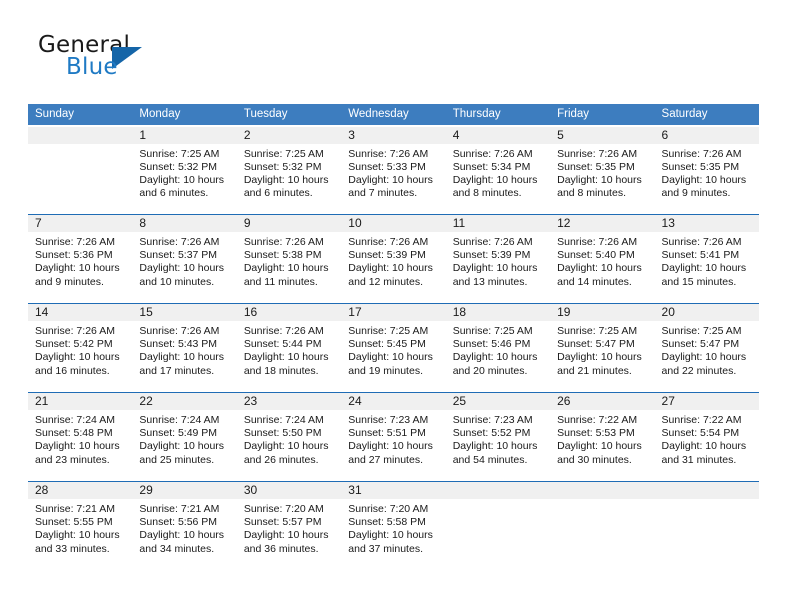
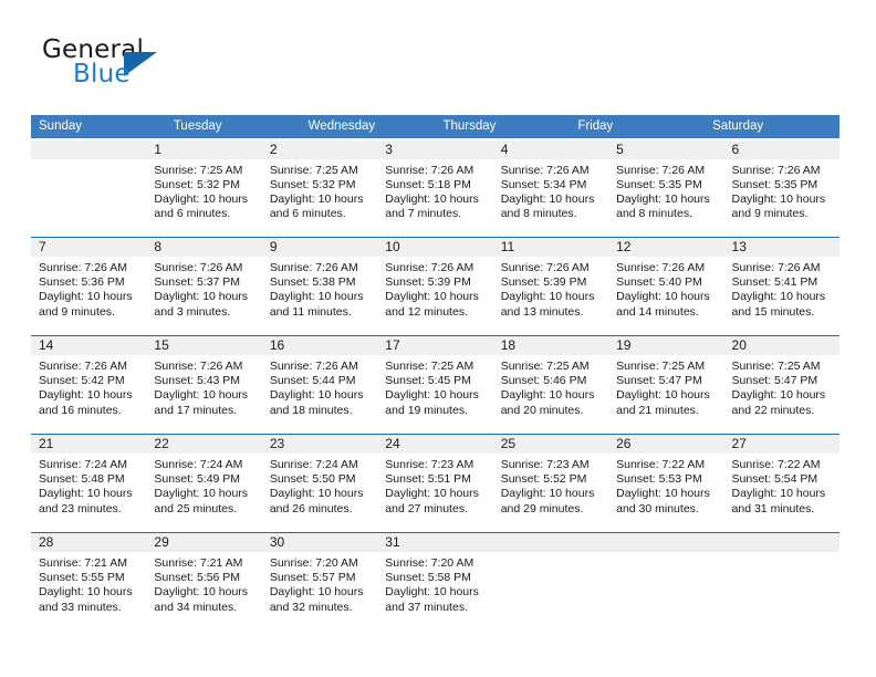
  General
  Blue
  Sunday
- Monday
  Tuesday
  Wednesday
  Thursday
  Friday
  Saturday
  1
  Sunrise: 7:25 AM
  Sunset: 5:32 PM
  Daylight: 10 hours
  and 6 minutes.
  2
  Sunrise: 7:25 AM
  Sunset: 5:32 PM
  Daylight: 10 hours
  and 6 minutes.
  3
  Sunrise: 7:26 AM
- Sunset: 5:33 PM
+ Sunset: 5:18 PM
  Daylight: 10 hours
  and 7 minutes.
  4
  Sunrise: 7:26 AM
  Sunset: 5:34 PM
  Daylight: 10 hours
  and 8 minutes.
  5
  Sunrise: 7:26 AM
  Sunset: 5:35 PM
  Daylight: 10 hours
  and 8 minutes.
  6
  Sunrise: 7:26 AM
  Sunset: 5:35 PM
  Daylight: 10 hours
  and 9 minutes.
  7
  Sunrise: 7:26 AM
  Sunset: 5:36 PM
  Daylight: 10 hours
  and 9 minutes.
  8
  Sunrise: 7:26 AM
  Sunset: 5:37 PM
  Daylight: 10 hours
- and 10 minutes.
+ and 3 minutes.
  9
  Sunrise: 7:26 AM
  Sunset: 5:38 PM
  Daylight: 10 hours
  and 11 minutes.
  10
  Sunrise: 7:26 AM
  Sunset: 5:39 PM
  Daylight: 10 hours
  and 12 minutes.
  11
  Sunrise: 7:26 AM
  Sunset: 5:39 PM
  Daylight: 10 hours
  and 13 minutes.
  12
  Sunrise: 7:26 AM
  Sunset: 5:40 PM
  Daylight: 10 hours
  and 14 minutes.
  13
  Sunrise: 7:26 AM
  Sunset: 5:41 PM
  Daylight: 10 hours
  and 15 minutes.
  14
  Sunrise: 7:26 AM
  Sunset: 5:42 PM
  Daylight: 10 hours
  and 16 minutes.
  15
  Sunrise: 7:26 AM
  Sunset: 5:43 PM
  Daylight: 10 hours
  and 17 minutes.
  16
  Sunrise: 7:26 AM
  Sunset: 5:44 PM
  Daylight: 10 hours
  and 18 minutes.
  17
  Sunrise: 7:25 AM
  Sunset: 5:45 PM
  Daylight: 10 hours
  and 19 minutes.
  18
  Sunrise: 7:25 AM
  Sunset: 5:46 PM
  Daylight: 10 hours
  and 20 minutes.
  19
  Sunrise: 7:25 AM
  Sunset: 5:47 PM
  Daylight: 10 hours
  and 21 minutes.
  20
  Sunrise: 7:25 AM
  Sunset: 5:47 PM
  Daylight: 10 hours
  and 22 minutes.
  21
  Sunrise: 7:24 AM
  Sunset: 5:48 PM
  Daylight: 10 hours
  and 23 minutes.
  22
  Sunrise: 7:24 AM
  Sunset: 5:49 PM
  Daylight: 10 hours
  and 25 minutes.
  23
  Sunrise: 7:24 AM
  Sunset: 5:50 PM
  Daylight: 10 hours
  and 26 minutes.
  24
  Sunrise: 7:23 AM
  Sunset: 5:51 PM
  Daylight: 10 hours
  and 27 minutes.
  25
  Sunrise: 7:23 AM
  Sunset: 5:52 PM
  Daylight: 10 hours
- and 54 minutes.
+ and 29 minutes.
  26
  Sunrise: 7:22 AM
  Sunset: 5:53 PM
  Daylight: 10 hours
  and 30 minutes.
  27
  Sunrise: 7:22 AM
  Sunset: 5:54 PM
  Daylight: 10 hours
  and 31 minutes.
  28
  Sunrise: 7:21 AM
  Sunset: 5:55 PM
  Daylight: 10 hours
  and 33 minutes.
  29
  Sunrise: 7:21 AM
  Sunset: 5:56 PM
  Daylight: 10 hours
  and 34 minutes.
  30
  Sunrise: 7:20 AM
  Sunset: 5:57 PM
  Daylight: 10 hours
- and 36 minutes.
+ and 32 minutes.
  31
  Sunrise: 7:20 AM
  Sunset: 5:58 PM
  Daylight: 10 hours
  and 37 minutes.
